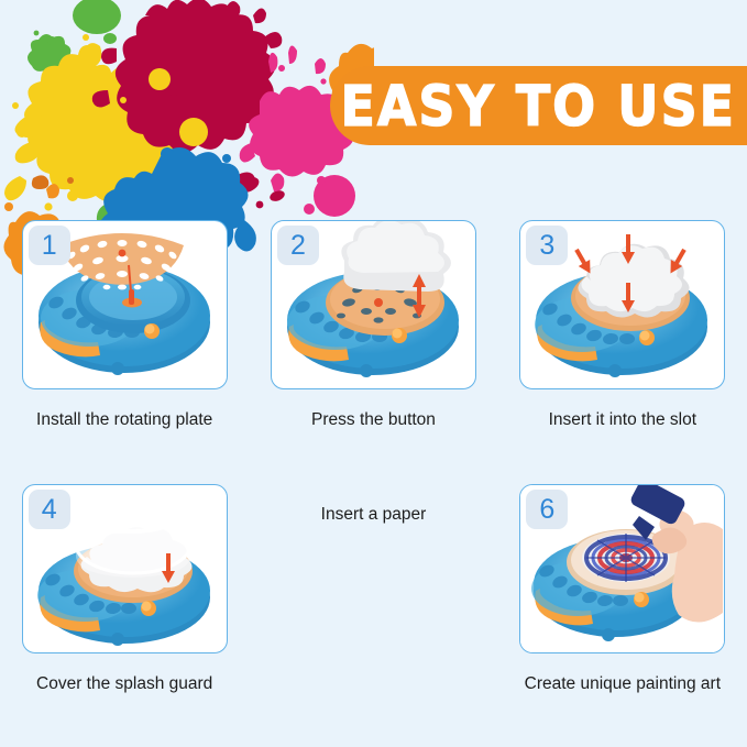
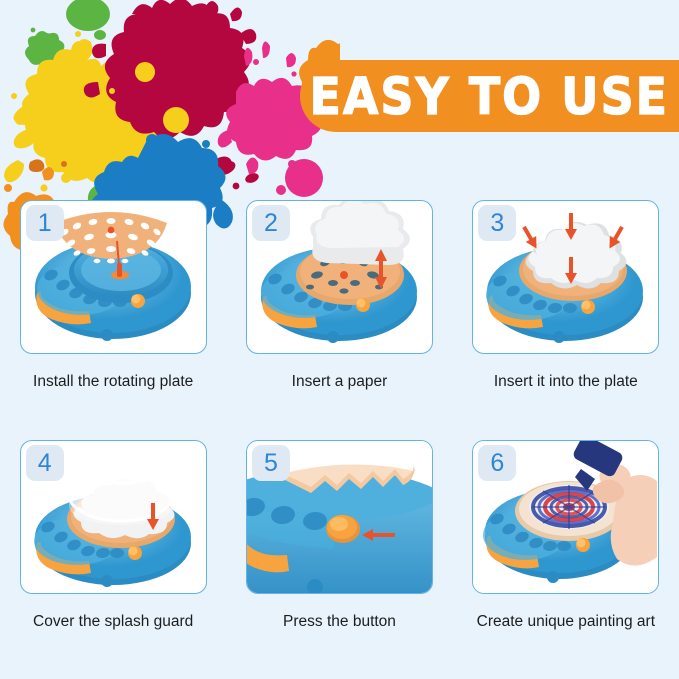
  EASY TO USE
  1
  Install the rotating plate
  2
- Press the button
+ Insert a paper
  3
- Insert it into the slot
+ Insert it into the plate
  4
  Cover the splash guard
+ 5
- Insert a paper
+ Press the button
  6
  Create unique painting art
